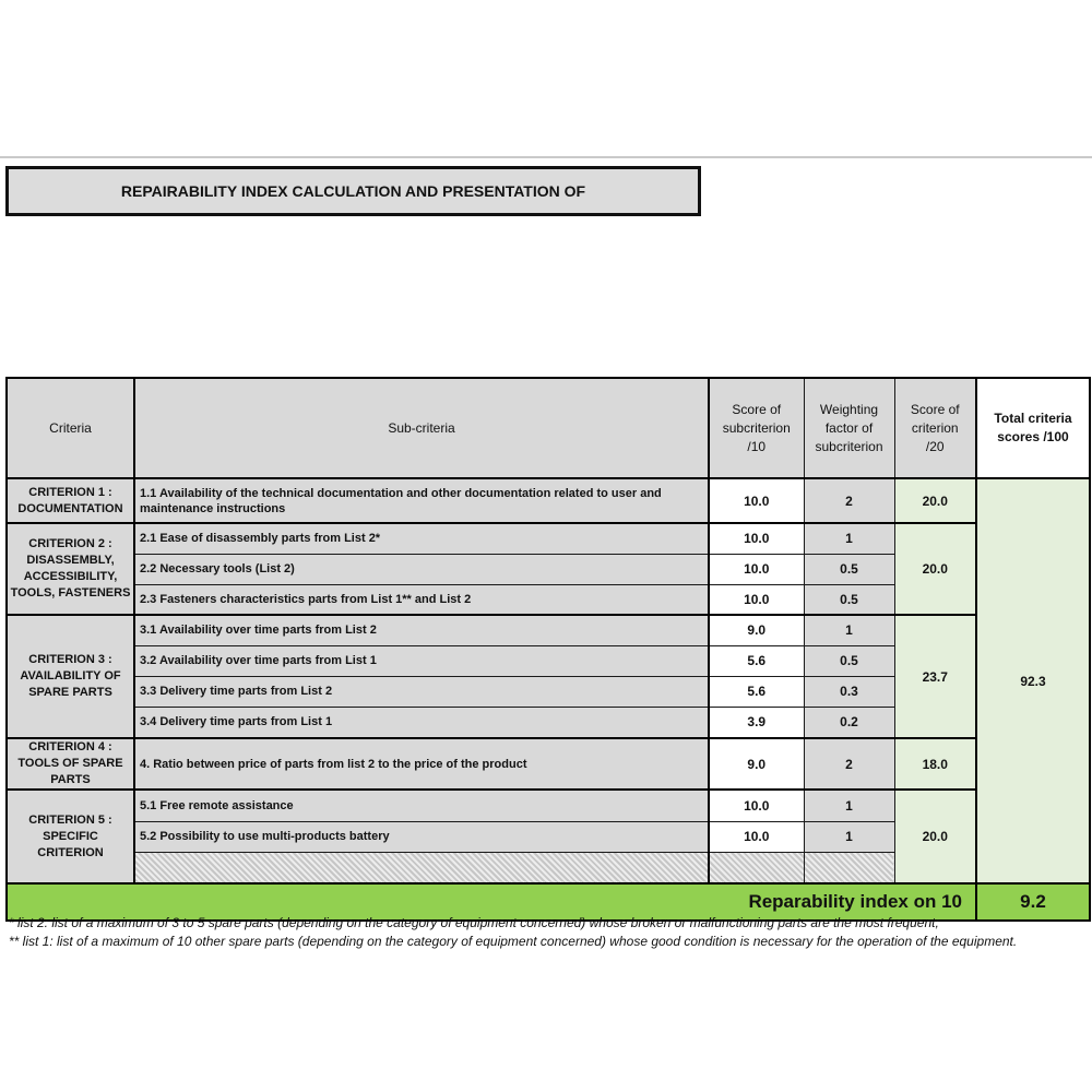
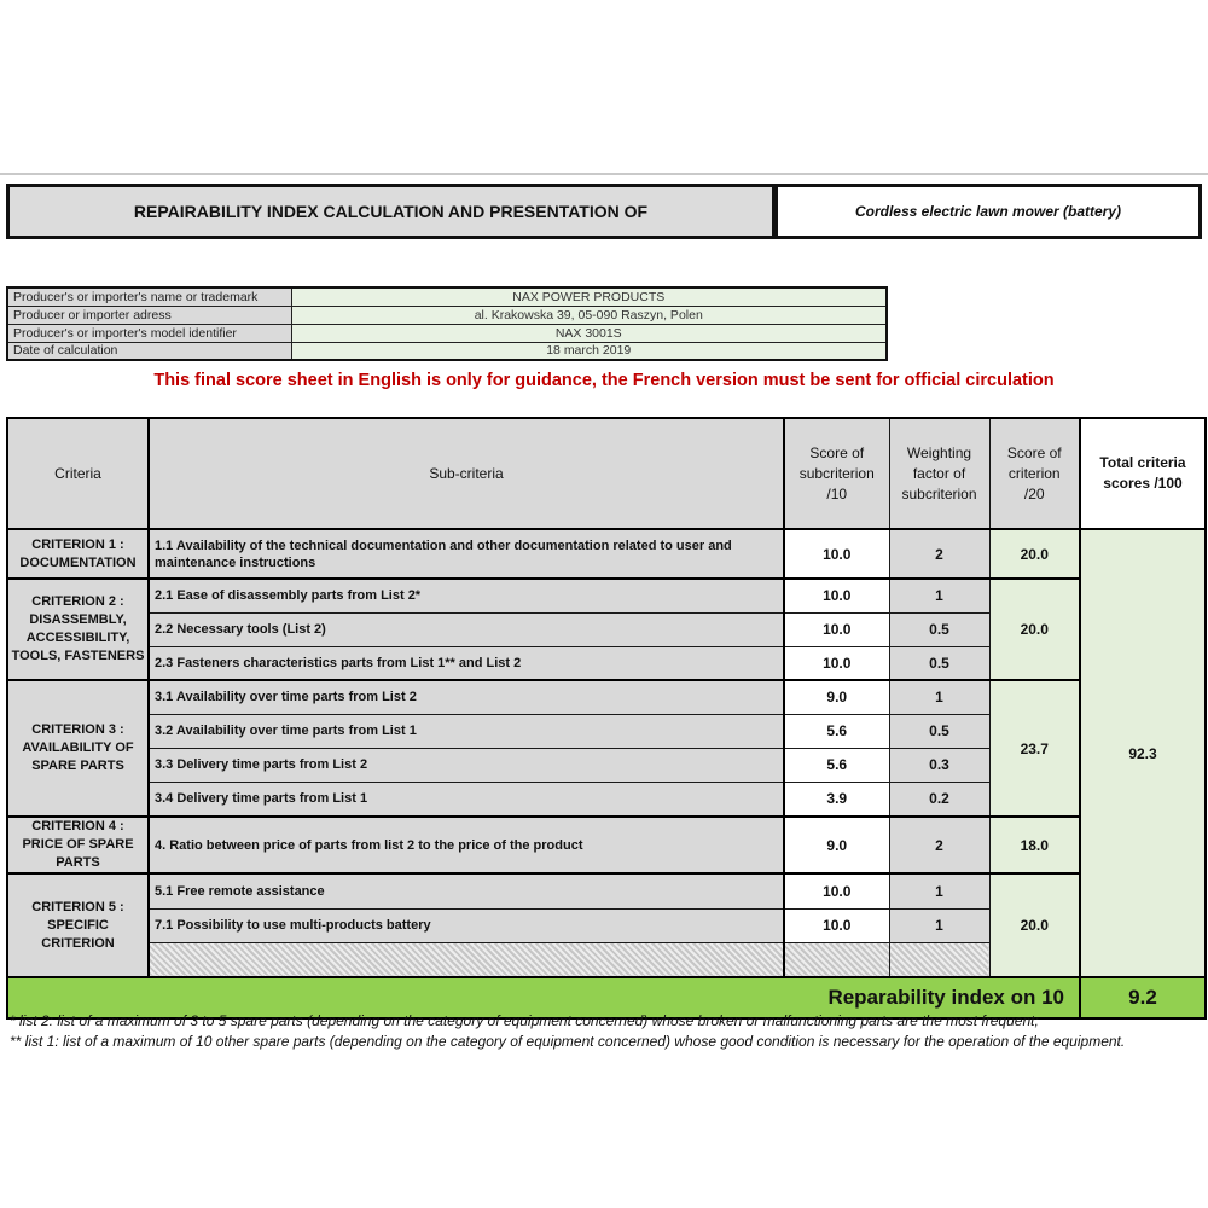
  REPAIRABILITY INDEX CALCULATION AND PRESENTATION OF
+ Cordless electric lawn mower (battery)
+ Producer's or importer's name or trademark	NAX POWER PRODUCTS
+ Producer or importer adress	al. Krakowska 39, 05-090 Raszyn, Polen
+ Producer's or importer's model identifier	NAX 3001S
+ Date of calculation	18 march 2019
+ This final score sheet in English is only for guidance, the French version must be sent for official circulation
  Criteria	Sub-criteria	Score of subcriterion /10	Weighting factor of subcriterion	Score of criterion /20	Total criteria scores /100
  CRITERION 1 : DOCUMENTATION	1.1 Availability of the technical documentation and other documentation related to user and maintenance instructions	10.0	2	20.0	92.3
  CRITERION 2 : DISASSEMBLY, ACCESSIBILITY, TOOLS, FASTENERS	2.1 Ease of disassembly parts from List 2*	10.0	1	20.0
  2.2 Necessary tools (List 2)	10.0	0.5
  2.3 Fasteners characteristics parts from List 1** and List 2	10.0	0.5
  CRITERION 3 : AVAILABILITY OF SPARE PARTS	3.1 Availability over time parts from List 2	9.0	1	23.7
  3.2 Availability over time parts from List 1	5.6	0.5
  3.3 Delivery time parts from List 2	5.6	0.3
  3.4 Delivery time parts from List 1	3.9	0.2
- CRITERION 4 : TOOLS OF SPARE PARTS	4. Ratio between price of parts from list 2 to the price of the product	9.0	2	18.0
+ CRITERION 4 : PRICE OF SPARE PARTS	4. Ratio between price of parts from list 2 to the price of the product	9.0	2	18.0
  CRITERION 5 : SPECIFIC CRITERION	5.1 Free remote assistance	10.0	1	20.0
- 5.2 Possibility to use multi-products battery	10.0	1
+ 7.1 Possibility to use multi-products battery	10.0	1
  Reparability index on 10	9.2
  * list 2: list of a maximum of 3 to 5 spare parts (depending on the category of equipment concerned) whose broken or malfunctioning parts are the most frequent;
  ** list 1: list of a maximum of 10 other spare parts (depending on the category of equipment concerned) whose good condition is necessary for the operation of the equipment.
